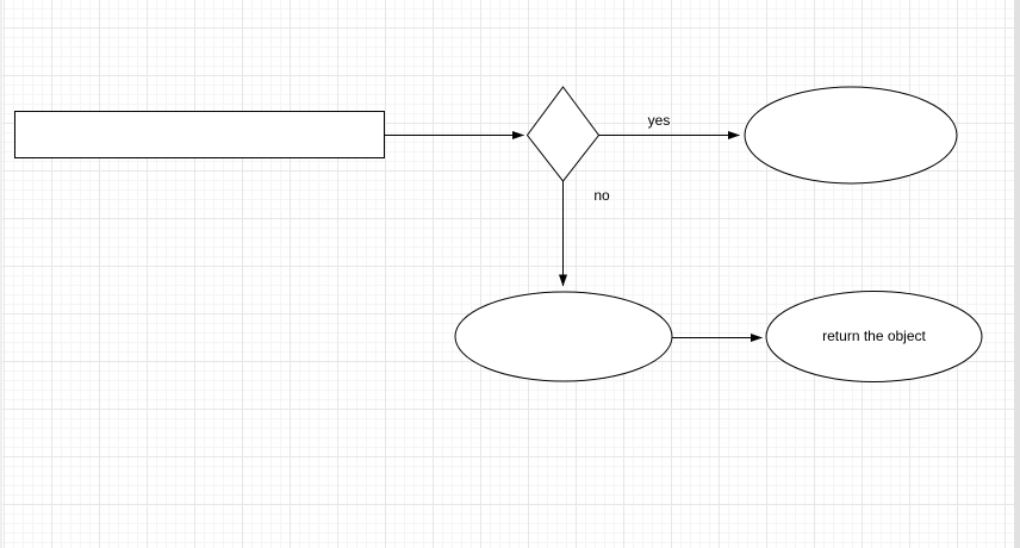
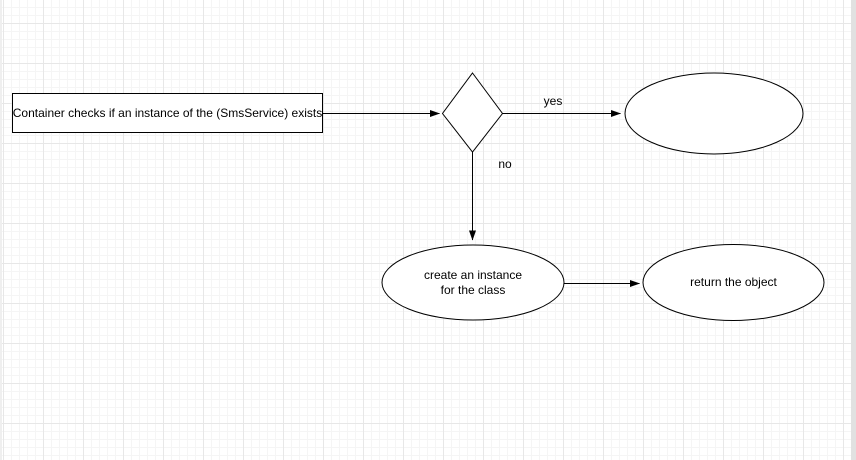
+ Container checks if an instance of the (SmsService) exists
+ create an instance for the class
  return the object
  yes
  no
